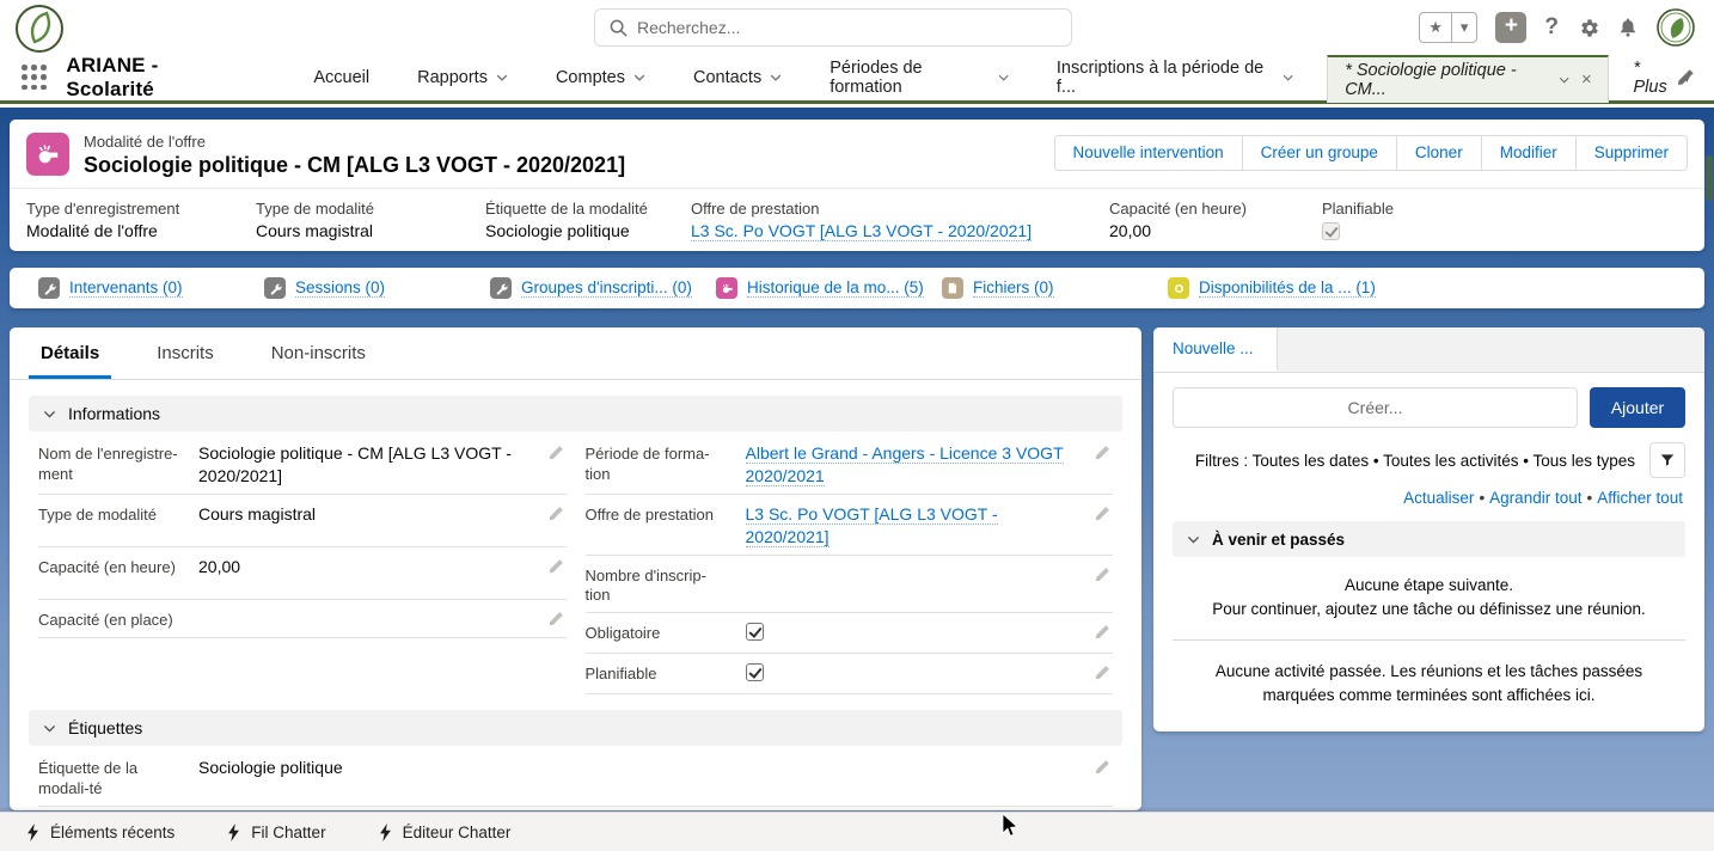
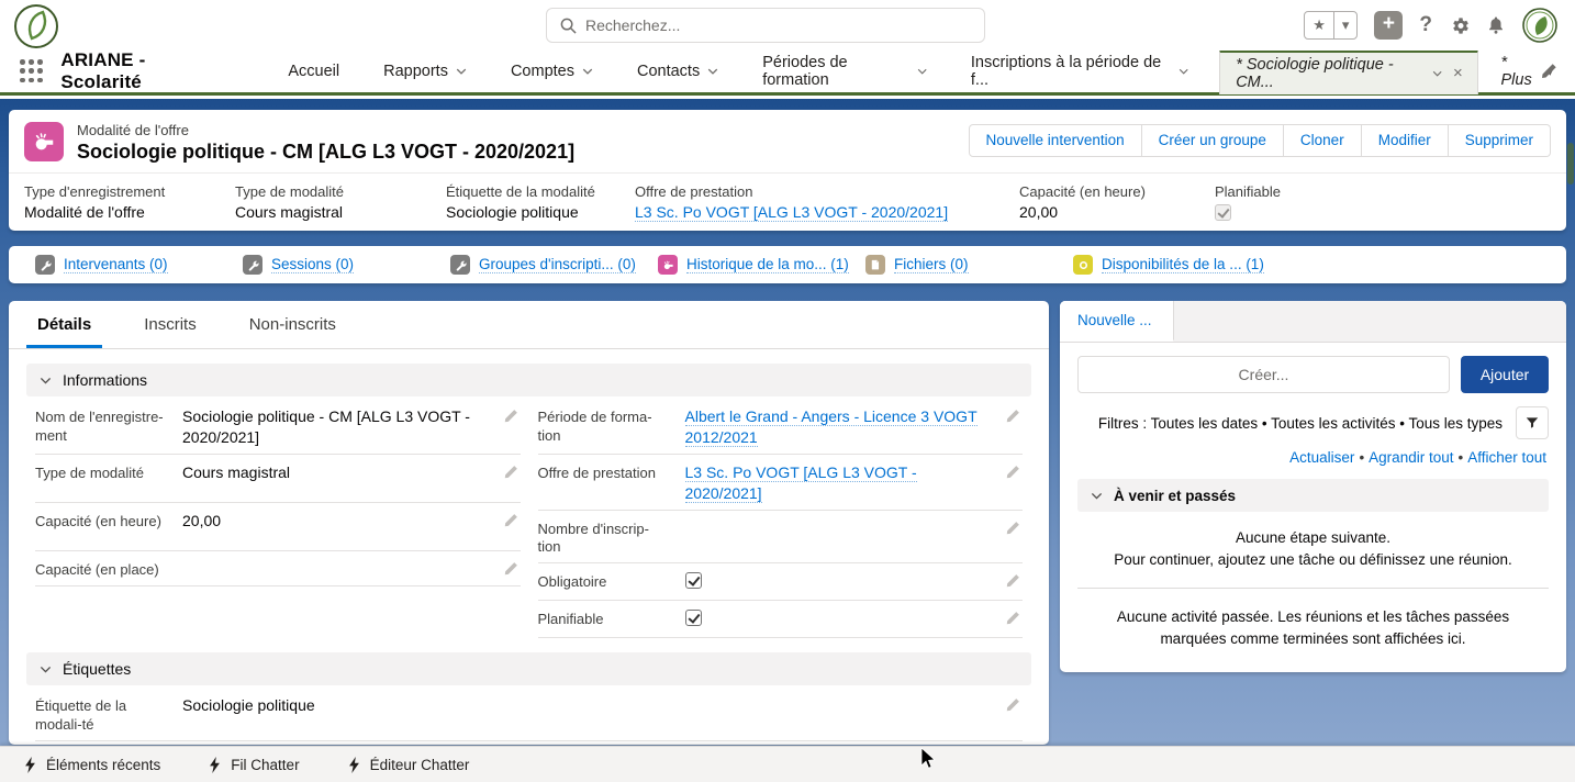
  Recherchez...
  ★
  ▾
  +
  ?
  ARIANE - Scolarité
  Accueil
  Rapports
  Comptes
  Contacts
  Périodes de formation
  Inscriptions à la période de f...
  * Sociologie politique - CM...
  ×
  * Plus
  Modalité de l'offre
  Sociologie politique - CM [ALG L3 VOGT - 2020/2021]
  Nouvelle intervention
  Créer un groupe
  Cloner
  Modifier
  Supprimer
  Type d'enregistrement
  Modalité de l'offre
  Type de modalité
  Cours magistral
  Étiquette de la modalité
  Sociologie politique
  Offre de prestation
  L3 Sc. Po VOGT [ALG L3 VOGT - 2020/2021]
  Capacité (en heure)
  20,00
  Planifiable
  Intervenants (0)
  Sessions (0)
  Groupes d'inscripti... (0)
- Historique de la mo... (5)
+ Historique de la mo... (1)
  Fichiers (0)
  Disponibilités de la ... (1)
  Détails
  Inscrits
  Non-inscrits
  Informations
  Nom de l'enregistre-ment
  Sociologie politique - CM [ALG L3 VOGT - 2020/2021]
  Type de modalité
  Cours magistral
  Capacité (en heure)
  20,00
  Capacité (en place)
  Période de forma-tion
- Albert le Grand - Angers - Licence 3 VOGT 2020/2021
+ Albert le Grand - Angers - Licence 3 VOGT 2012/2021
  Offre de prestation
  L3 Sc. Po VOGT [ALG L3 VOGT - 2020/2021]
  Nombre d'inscrip-tion
  Obligatoire
  Planifiable
  Étiquettes
  Étiquette de la modali-té
  Sociologie politique
  Nouvelle ...
  Créer...
  Ajouter
  Filtres : Toutes les dates • Toutes les activités • Tous les types
  Actualiser • Agrandir tout • Afficher tout
  À venir et passés
  Aucune étape suivante.
  Pour continuer, ajoutez une tâche ou définissez une réunion.
  Aucune activité passée. Les réunions et les tâches passées marquées comme terminées sont affichées ici.
  Éléments récents
  Fil Chatter
  Éditeur Chatter
